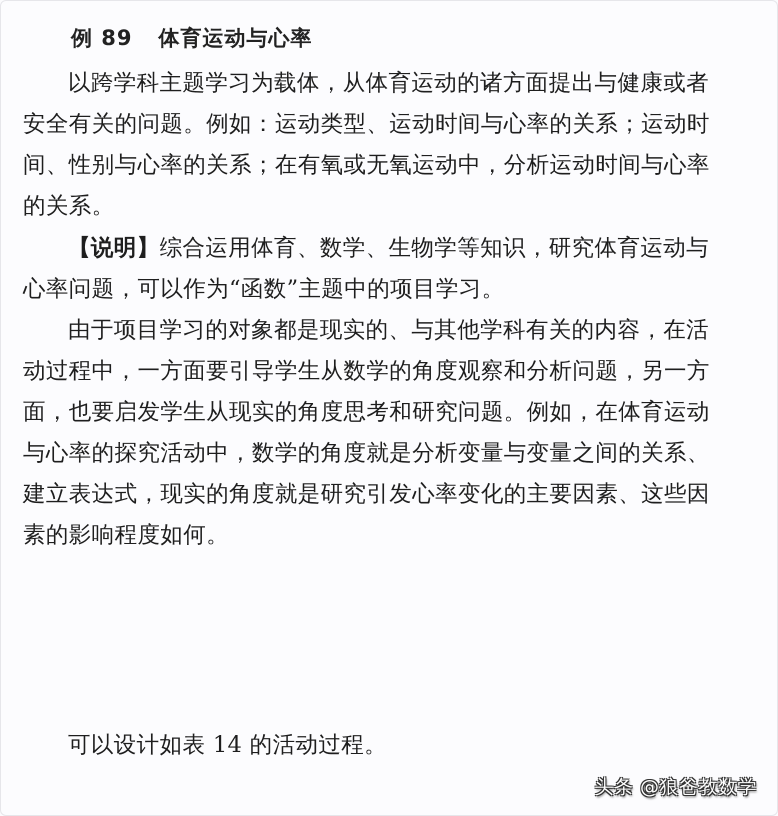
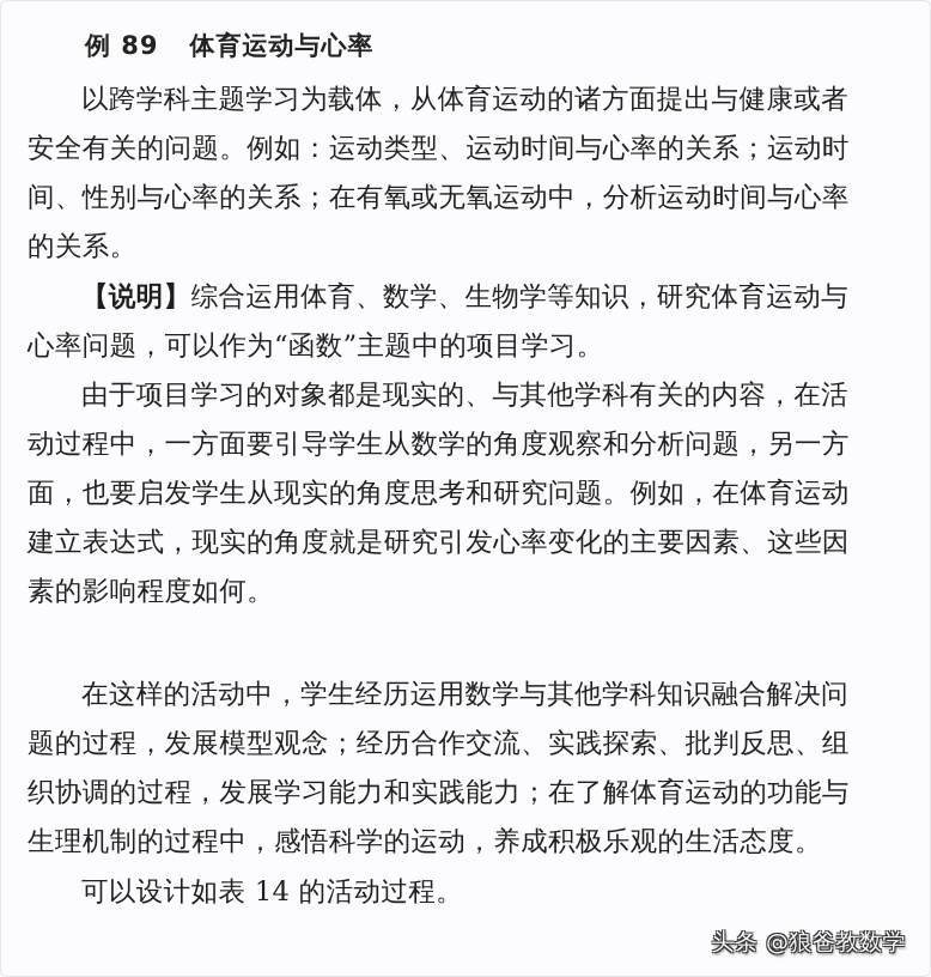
  例 89 体育运动与心率
  以跨学科主题学习为载体，从体育运动的诸方面提出与健康或者
  安全有关的问题。例如：运动类型、运动时间与心率的关系；运动时
  间、性别与心率的关系；在有氧或无氧运动中，分析运动时间与心率
  的关系。
  【说明】综合运用体育、数学、生物学等知识，研究体育运动与
  心率问题，可以作为“函数”主题中的项目学习。
  由于项目学习的对象都是现实的、与其他学科有关的内容，在活
  动过程中，一方面要引导学生从数学的角度观察和分析问题，另一方
  面，也要启发学生从现实的角度思考和研究问题。例如，在体育运动
- 与心率的探究活动中，数学的角度就是分析变量与变量之间的关系、
  建立表达式，现实的角度就是研究引发心率变化的主要因素、这些因
  素的影响程度如何。
+ 在这样的活动中，学生经历运用数学与其他学科知识融合解决问
+ 题的过程，发展模型观念；经历合作交流、实践探索、批判反思、组
+ 织协调的过程，发展学习能力和实践能力；在了解体育运动的功能与
+ 生理机制的过程中，感悟科学的运动，养成积极乐观的生活态度。
  可以设计如表 14 的活动过程。
  头条 @狼爸教数学
